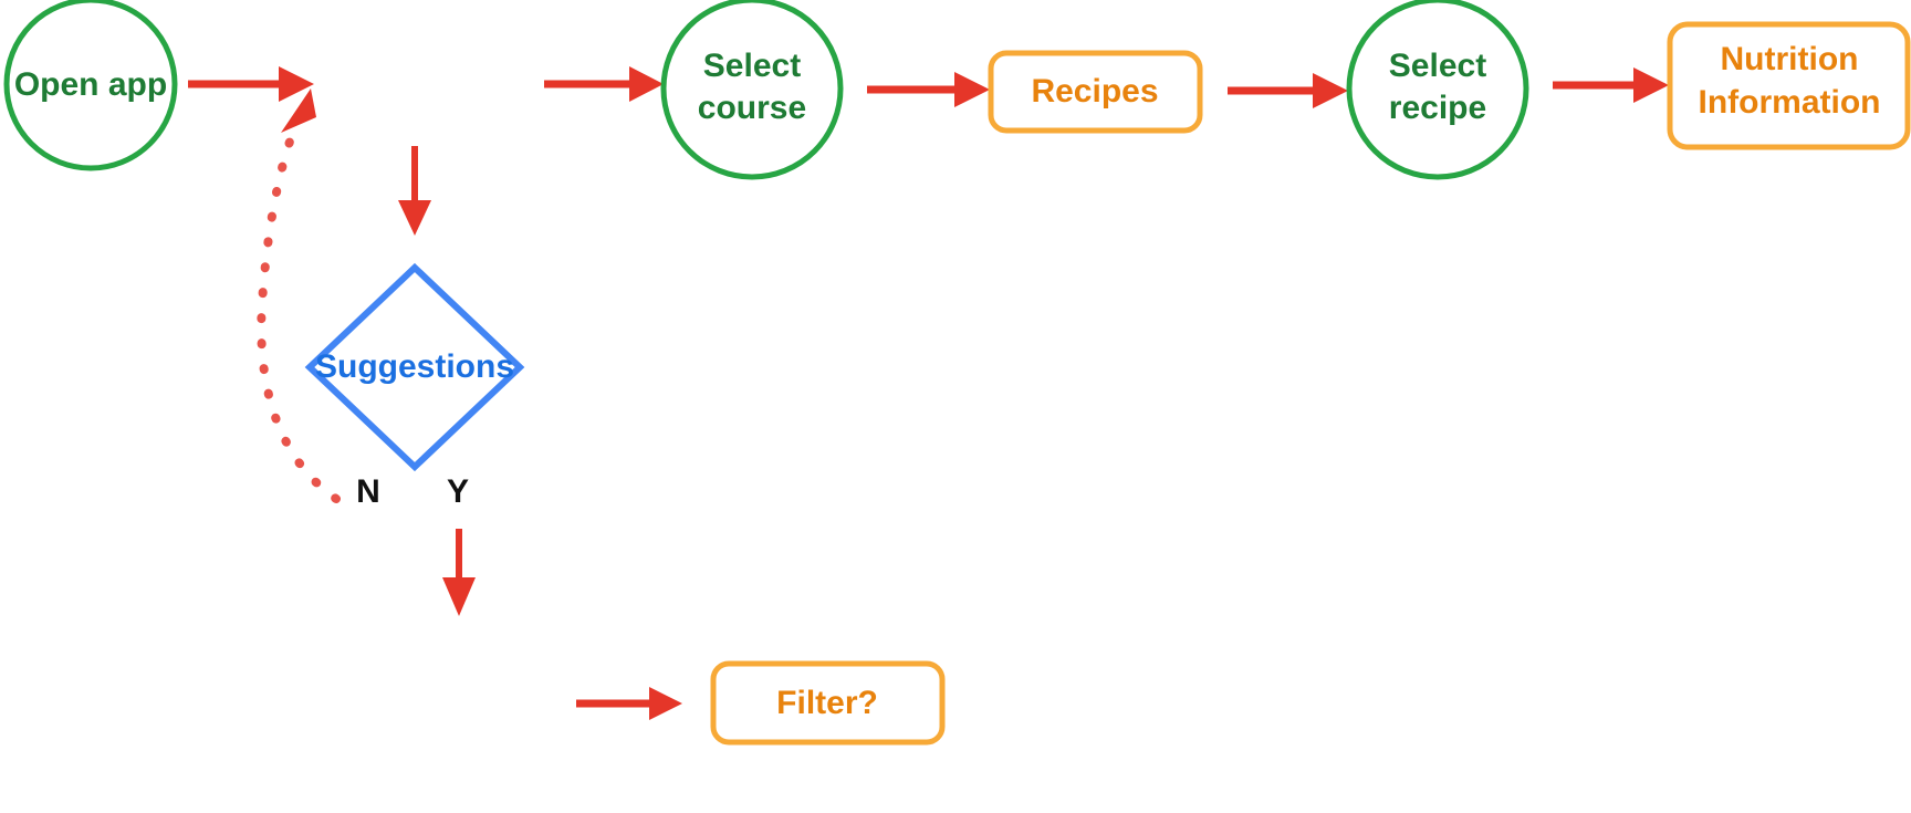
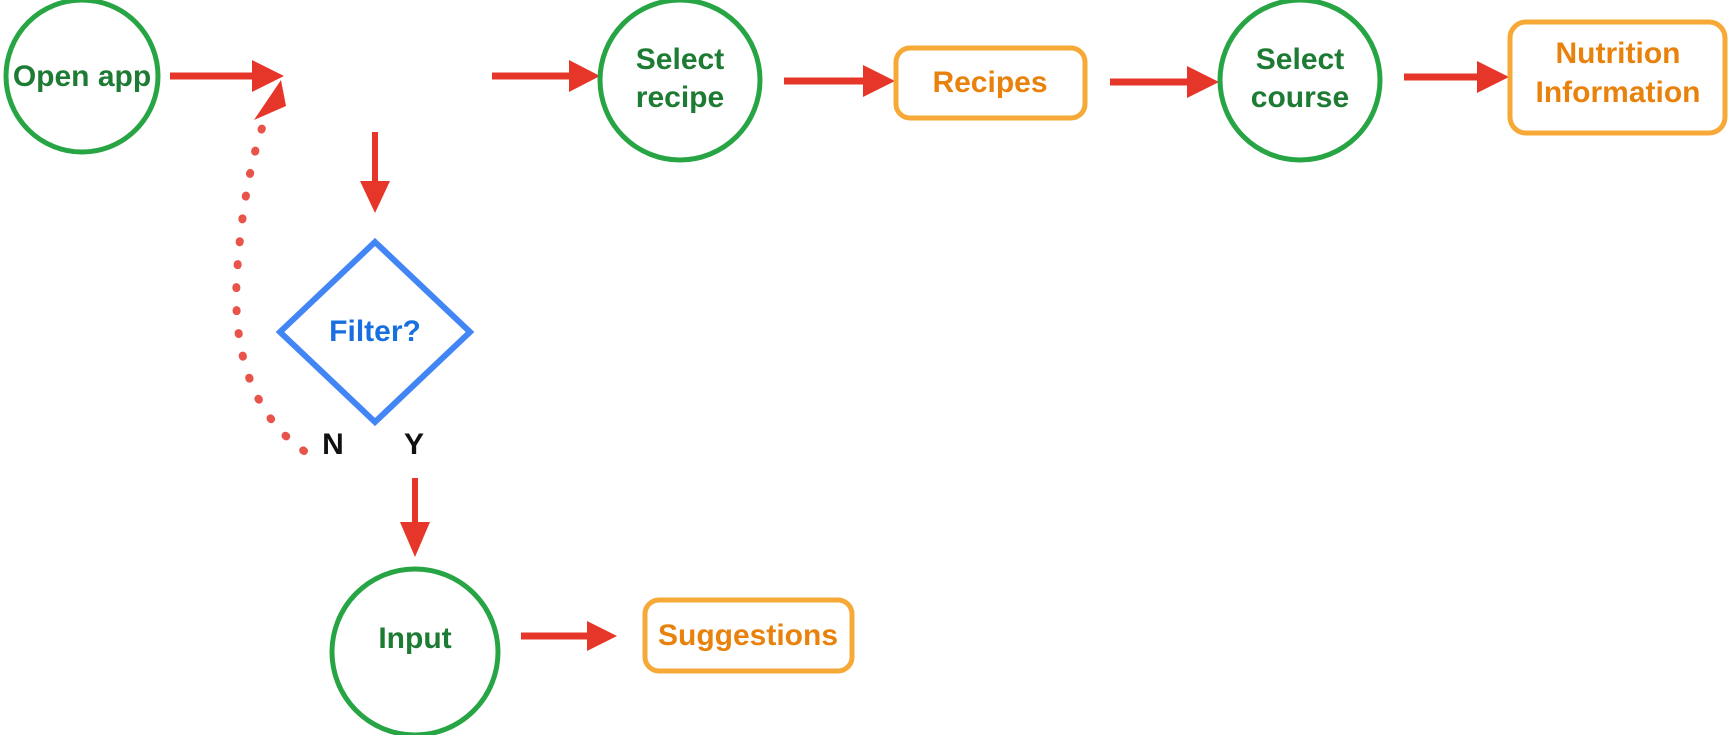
  Open app
  Select
- course
+ recipe
  Recipes
  Select
- recipe
+ course
  Nutrition
  Information
- Suggestions
+ Filter?
+ Input
- Filter?
+ Suggestions
  N
  Y
